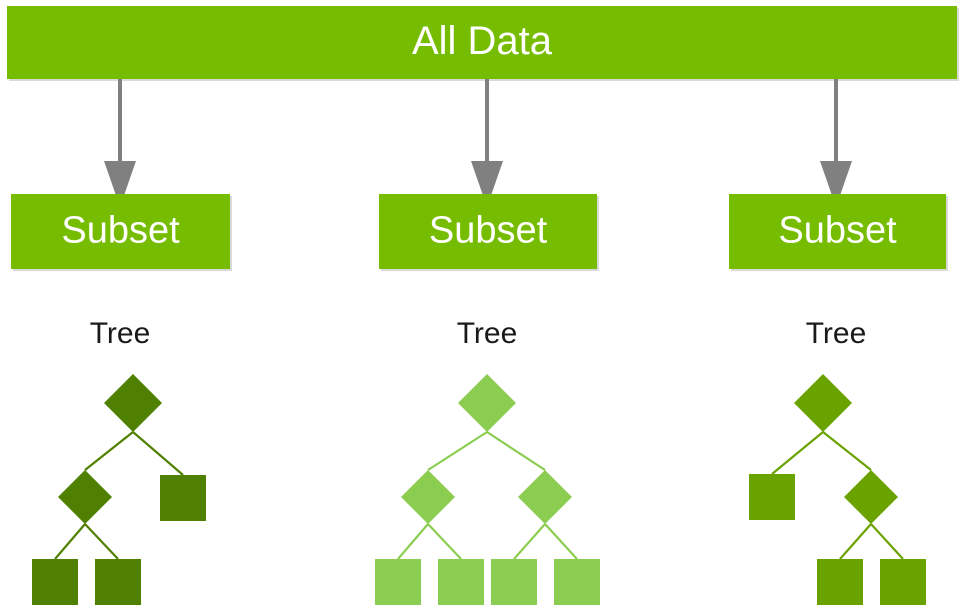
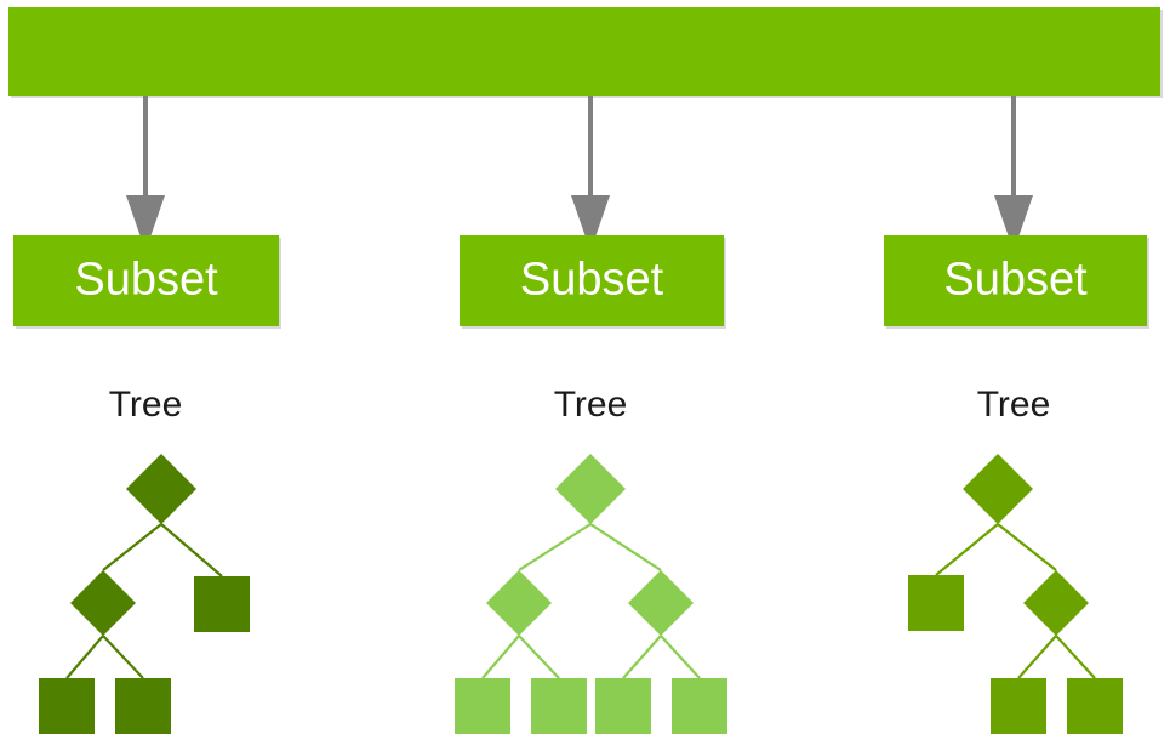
- All Data
  Subset
  Subset
  Subset
  Tree
  Tree
  Tree
